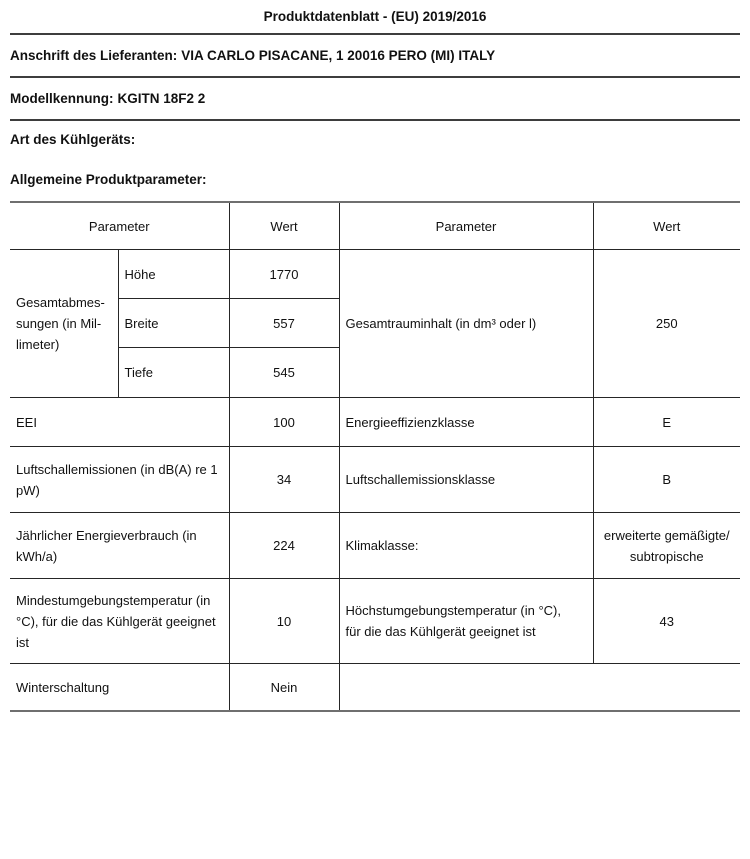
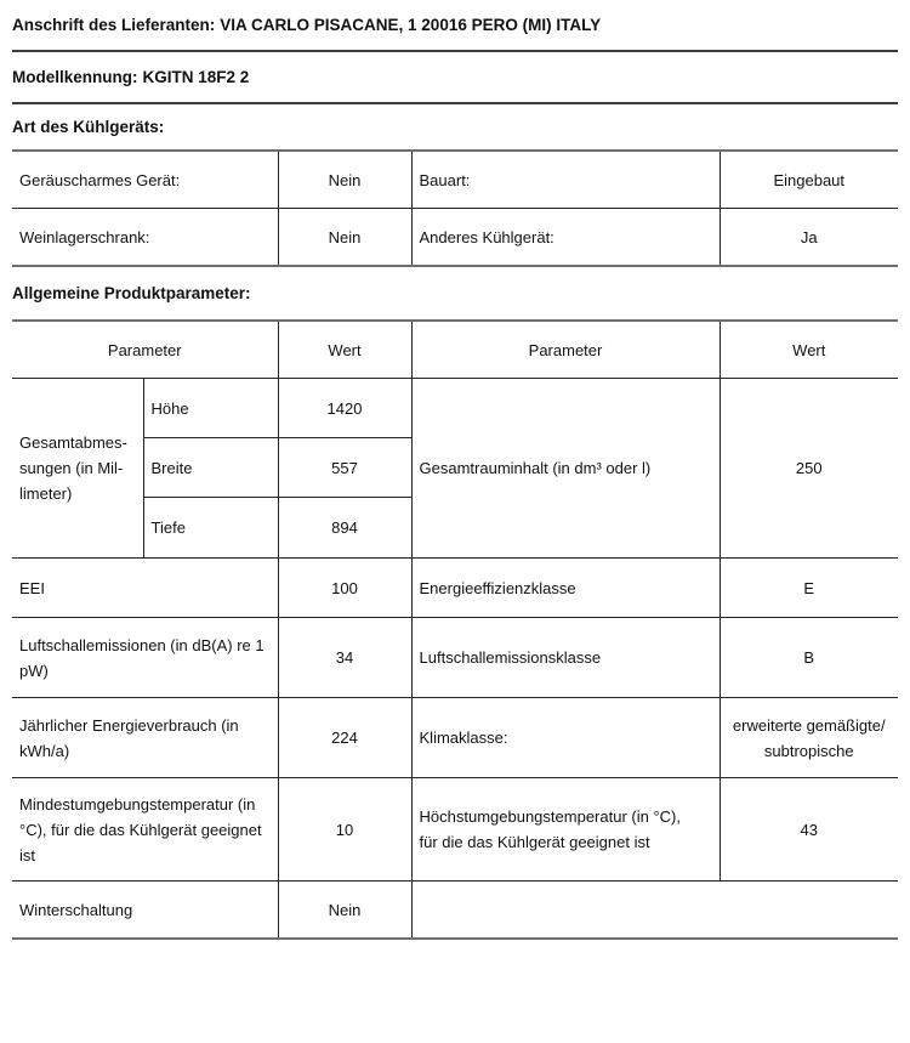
- Produktdatenblatt - (EU) 2019/2016
  Anschrift des Lieferanten:
  VIA CARLO PISACANE, 1 20016 PERO (MI) ITALY
  Modellkennung:
  KGITN 18F2 2
  Art des Kühlgeräts:
+ Geräuscharmes Gerät:	Nein	Bauart:	Eingebaut
+ Weinlagerschrank:	Nein	Anderes Kühlgerät:	Ja
  Allgemeine Produktparameter:
  Parameter	Wert	Parameter	Wert
- Gesamtabmes- sungen (in Mil- limeter)	Höhe	1770	Gesamtrauminhalt (in dm³ oder l)	250
+ Gesamtabmes- sungen (in Mil- limeter)	Höhe	1420	Gesamtrauminhalt (in dm³ oder l)	250
  Breite	557
- Tiefe	545
+ Tiefe	894
  EEI	100	Energieeffizienzklasse	E
  Luftschallemissionen (in dB(A) re 1 pW)	34	Luftschallemissionsklasse	B
  Jährlicher Energieverbrauch (in kWh/a)	224	Klimaklasse:	erweiterte gemäßigte/ subtropische
  Mindestumgebungstemperatur (in °C), für die das Kühlgerät geeignet ist	10	Höchstumgebungstemperatur (in °C), für die das Kühlgerät geeignet ist	43
  Winterschaltung	Nein
